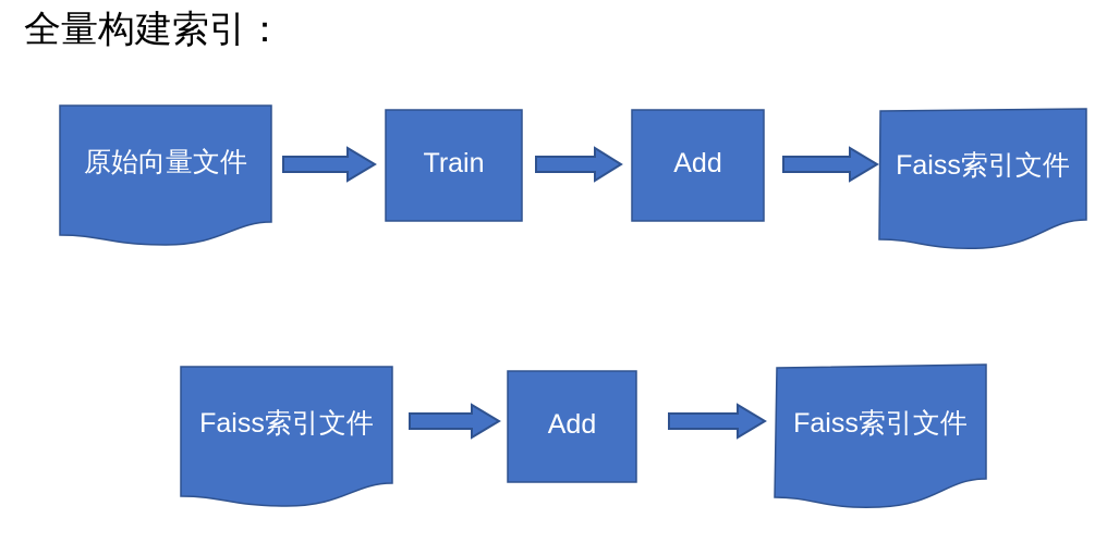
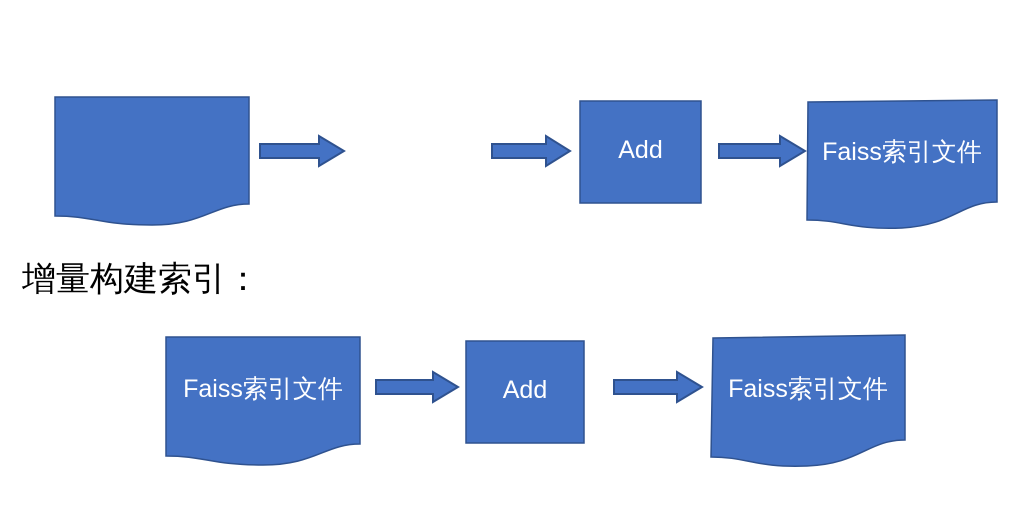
- 全量构建索引：
- 原始向量文件
- Train
  Add
  Faiss索引文件
+ 增量构建索引：
  Faiss索引文件
  Add
  Faiss索引文件
